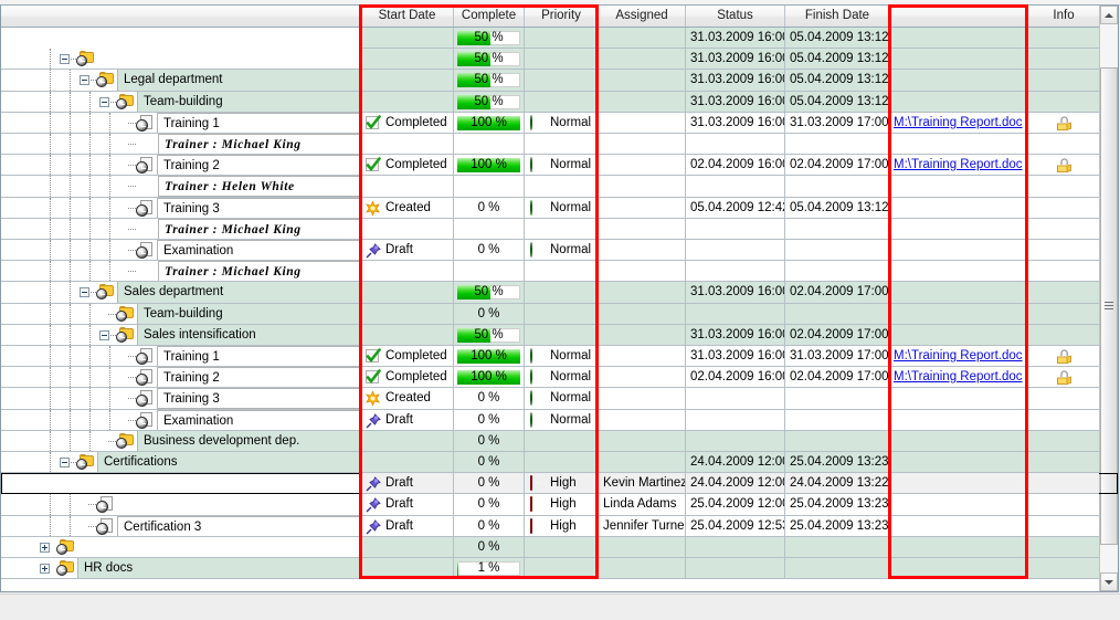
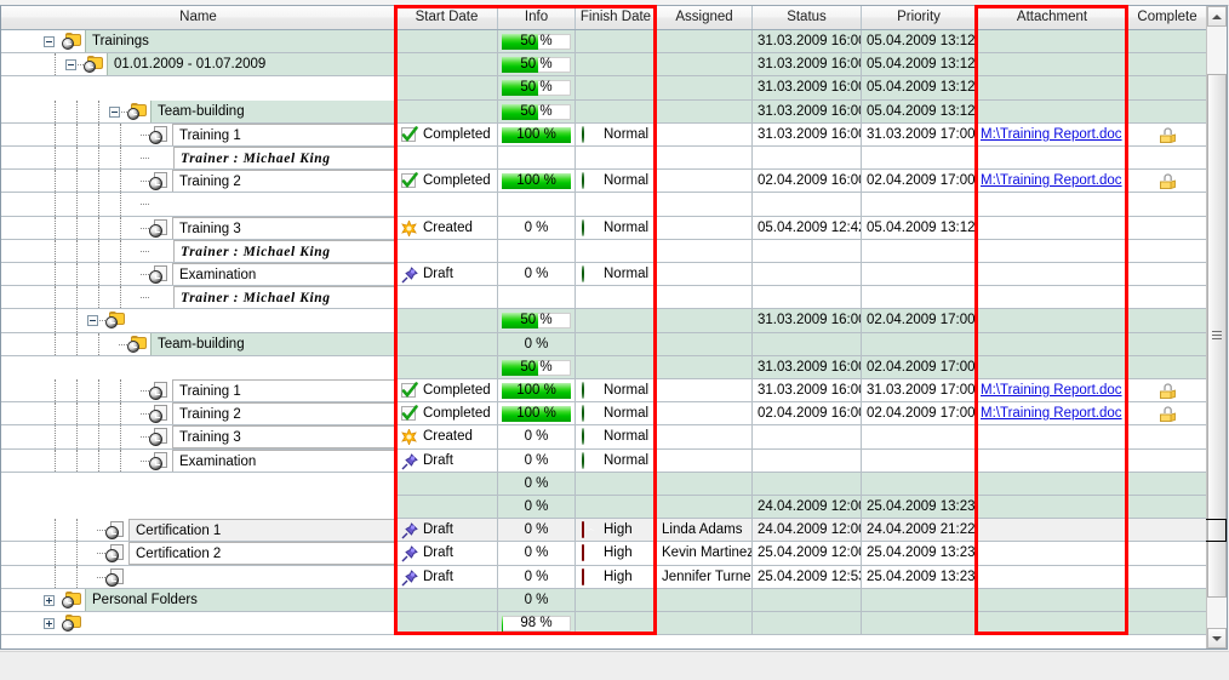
+ Name
  Start Date
- Complete
+ Info
- Priority
+ Finish Date
  Assigned
  Status
- Finish Date
+ Priority
+ Attachment
- Info
+ Complete
+ Trainings
  50 %
  31.03.2009 16:0
  05.04.2009 13:12
+ 01.01.2009 - 01.07.2009
  50 %
  31.03.2009 16:0
  05.04.2009 13:12
- Legal department
  50 %
  31.03.2009 16:0
  05.04.2009 13:12
  Team-building
  50 %
  31.03.2009 16:0
  05.04.2009 13:12
  Training 1
  Completed
  100 %
  Normal
  31.03.2009 16:0
  31.03.2009 17:00
  M:\Training Report.doc
  Trainer : Michael King
  Training 2
  Completed
  100 %
  Normal
  02.04.2009 16:0
  02.04.2009 17:00
  M:\Training Report.doc
- Trainer : Helen White
  Training 3
  Created
  0 %
  Normal
  05.04.2009 12:4
  05.04.2009 13:12
  Trainer : Michael King
  Examination
  Draft
  0 %
  Normal
  Trainer : Michael King
- Sales department
  50 %
  31.03.2009 16:0
  02.04.2009 17:00
  Team-building
  0 %
- Sales intensification
  50 %
  31.03.2009 16:0
  02.04.2009 17:00
  Training 1
  Completed
  100 %
  Normal
  31.03.2009 16:0
  31.03.2009 17:00
  M:\Training Report.doc
  Training 2
  Completed
  100 %
  Normal
  02.04.2009 16:0
  02.04.2009 17:00
  M:\Training Report.doc
  Training 3
  Created
  0 %
  Normal
  Examination
  Draft
  0 %
  Normal
- Business development dep.
  0 %
- Certifications
  0 %
  24.04.2009 12:0
  25.04.2009 13:23
+ Certification 1
  Draft
  0 %
  High
- Kevin Martinez
+ Linda Adams
  24.04.2009 12:0
- 24.04.2009 13:22
+ 24.04.2009 21:22
+ Certification 2
  Draft
  0 %
  High
- Linda Adams
+ Kevin Martinez
  25.04.2009 12:0
  25.04.2009 13:23
- Certification 3
  Draft
  0 %
  High
  Jennifer Turne
  25.04.2009 12:5
  25.04.2009 13:23
+ Personal Folders
  0 %
- HR docs
- 1 %
+ 98 %
